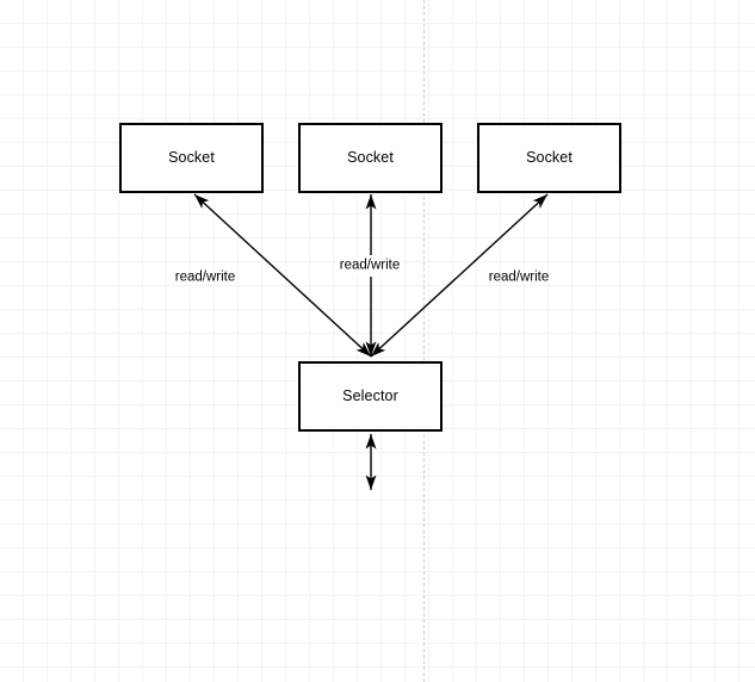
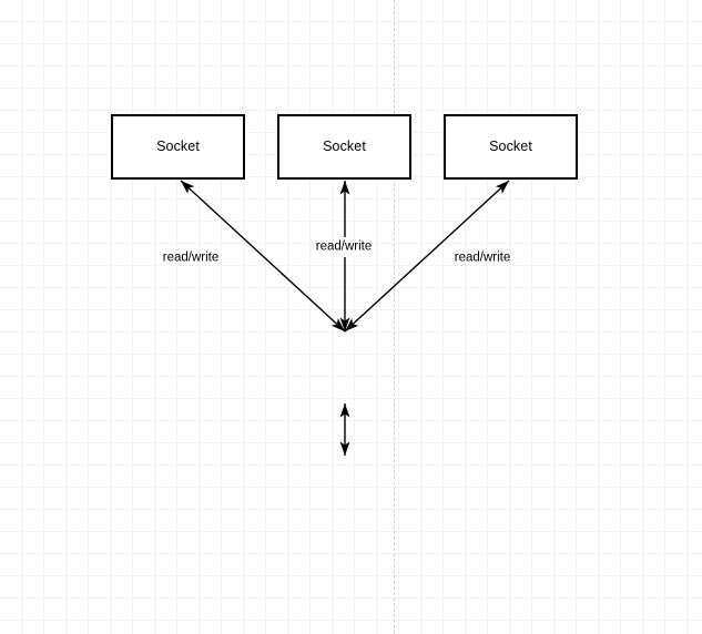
  Socket
  Socket
  Socket
- Selector
  read/write
  read/write
  read/write
